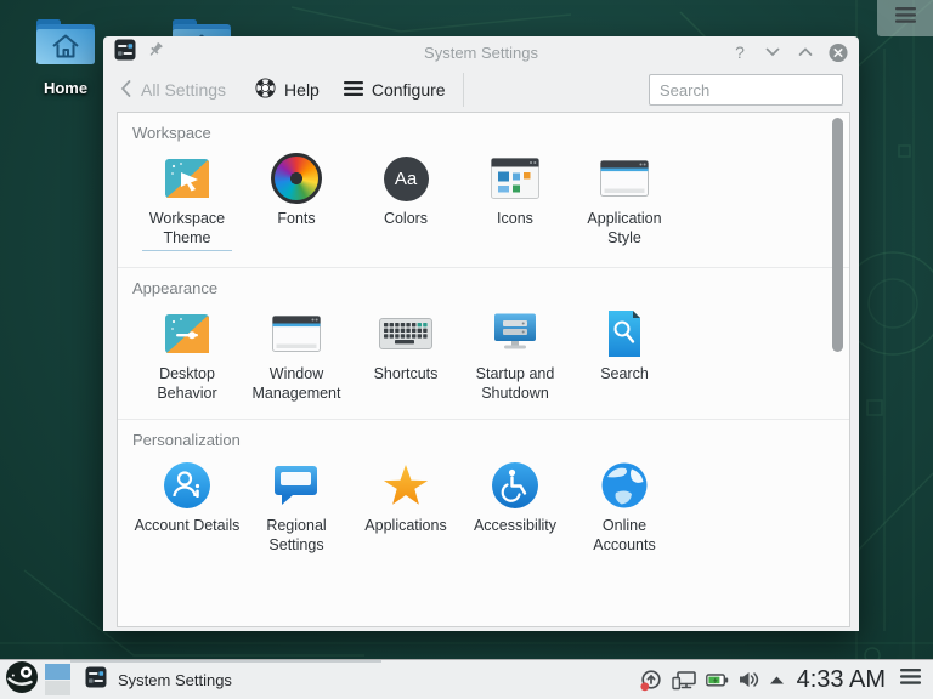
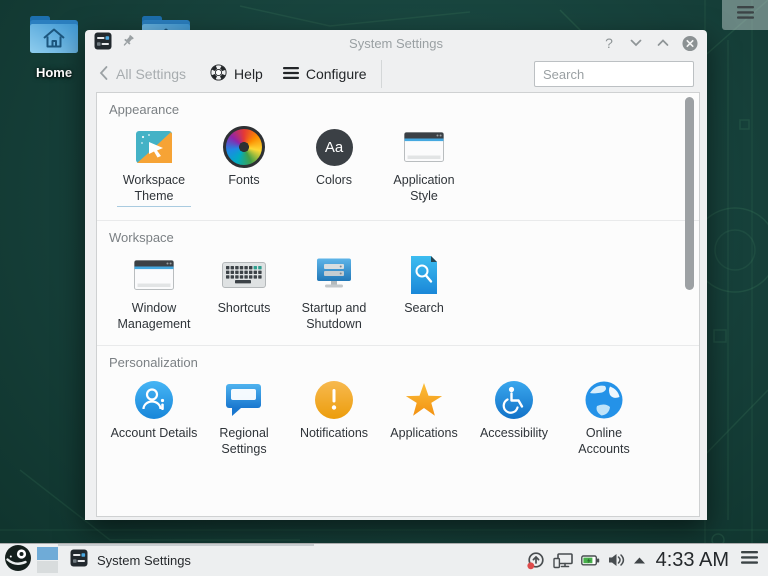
  Home
  System Settings
  ?
  All Settings
  Help
  Configure
  Search
- Workspace
+ Appearance
  Workspace Theme
  Fonts
  Aa
  Colors
- Icons
  Application Style
- Appearance
+ Workspace
- Desktop Behavior
  Window Management
  Shortcuts
  Startup and Shutdown
  Search
  Personalization
  Account Details
  Regional Settings
+ Notifications
  Applications
  Accessibility
  Online Accounts
  System Settings
  4:33 AM
